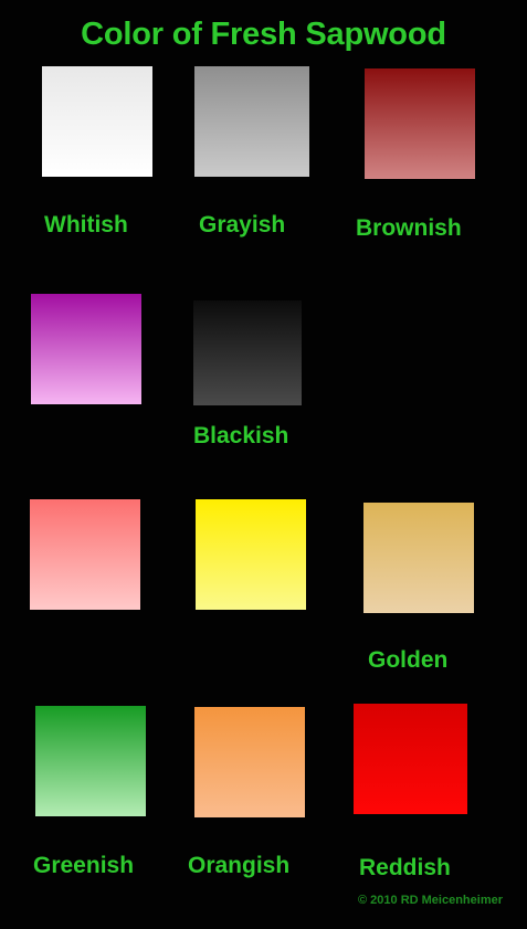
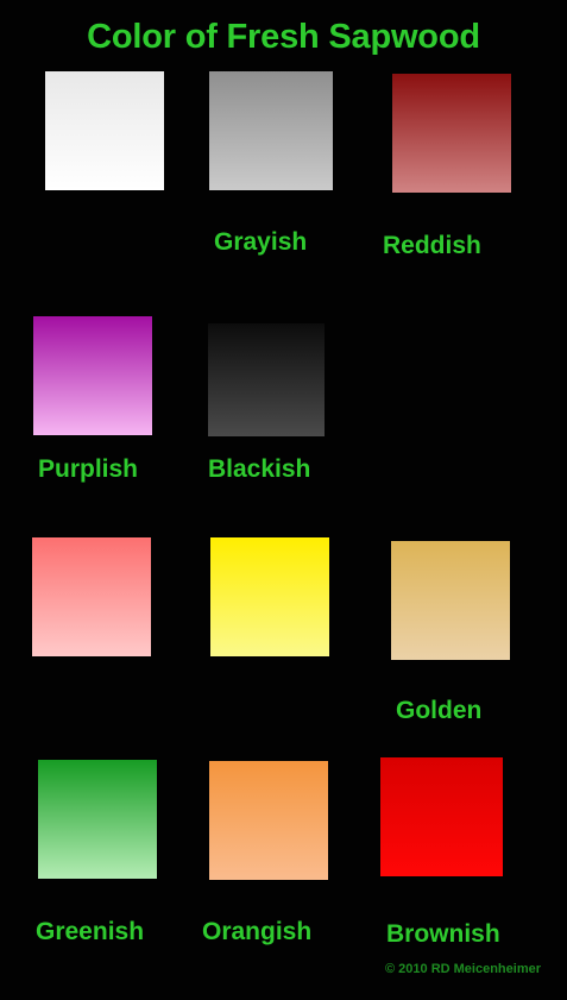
  Color of Fresh Sapwood
  © 2010 RD Meicenheimer
- Whitish
  Grayish
- Brownish
+ Reddish
+ Purplish
  Blackish
  Golden
  Greenish
  Orangish
- Reddish
+ Brownish
